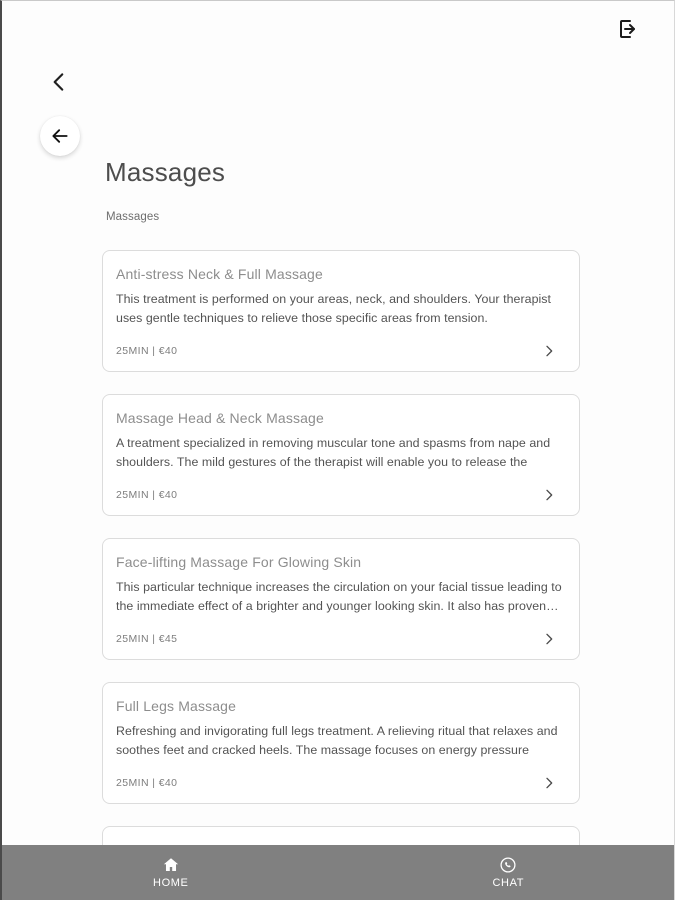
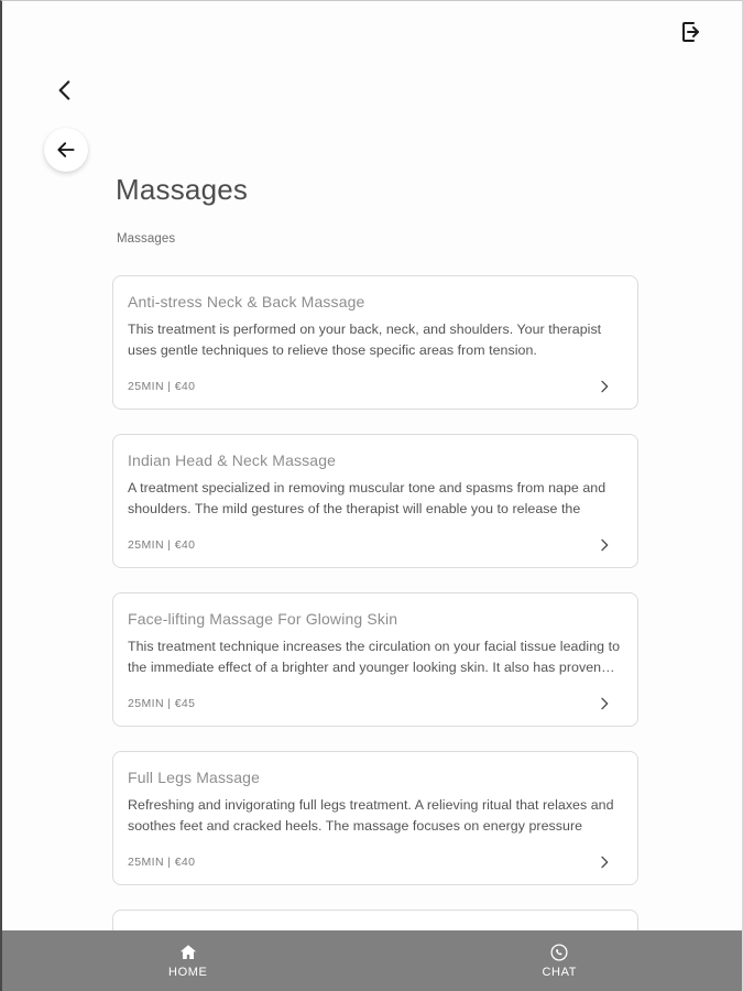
  Massages
  Massages
- Anti-stress Neck & Full Massage
+ Anti-stress Neck & Back Massage
- This treatment is performed on your areas, neck, and shoulders. Your therapist uses gentle techniques to relieve those specific areas from tension.
+ This treatment is performed on your back, neck, and shoulders. Your therapist uses gentle techniques to relieve those specific areas from tension.
  25MIN | €40
- Massage Head & Neck Massage
+ Indian Head & Neck Massage
  A treatment specialized in removing muscular tone and spasms from nape and shoulders. The mild gestures of the therapist will enable you to release the
  25MIN | €40
  Face-lifting Massage For Glowing Skin
- This particular technique increases the circulation on your facial tissue leading to the immediate effect of a brighter and younger looking skin. It also has proven…
+ This treatment technique increases the circulation on your facial tissue leading to the immediate effect of a brighter and younger looking skin. It also has proven…
  25MIN | €45
  Full Legs Massage
  Refreshing and invigorating full legs treatment. A relieving ritual that relaxes and soothes feet and cracked heels. The massage focuses on energy pressure
  25MIN | €40
  HOME
  CHAT
